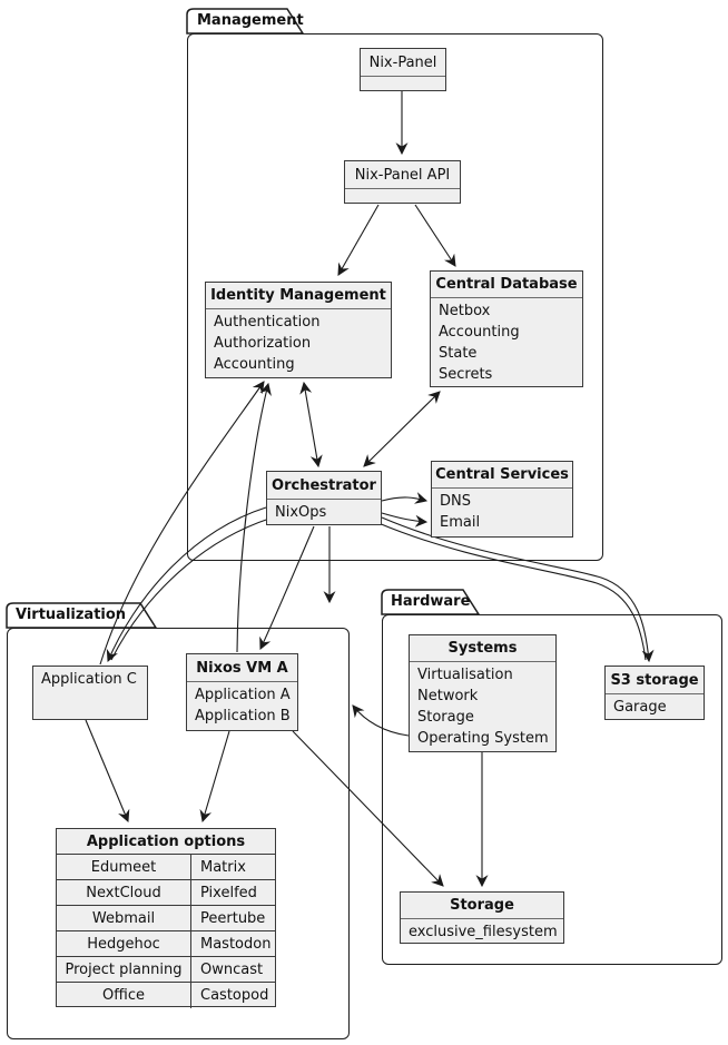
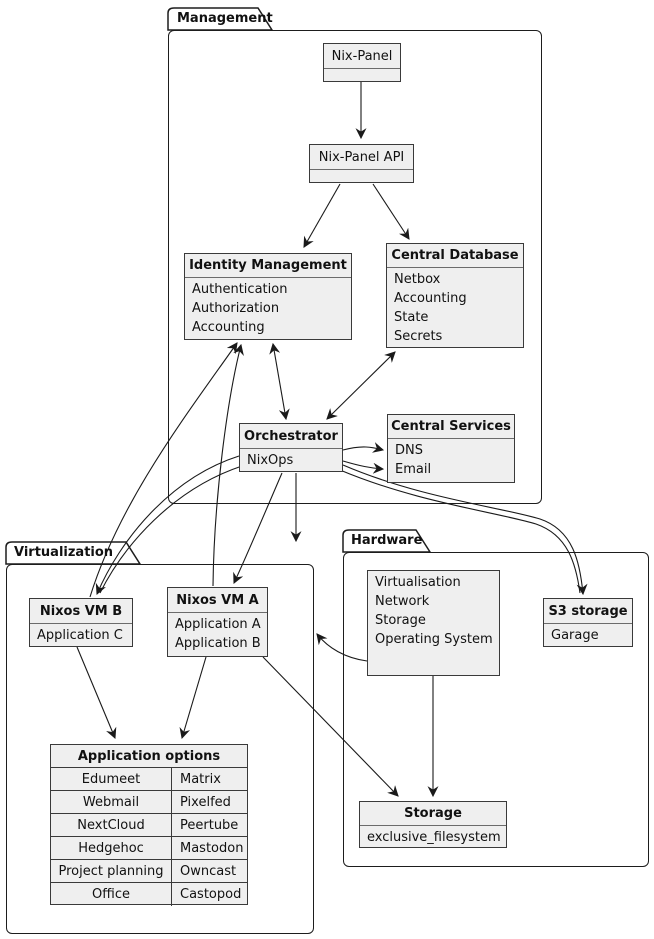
  Management
  Virtualization
  Hardware
  Nix-Panel
  Nix-Panel API
  Identity Management
  Authentication
  Authorization
  Accounting
  Central Database
  Netbox
  Accounting
  State
  Secrets
  Orchestrator
  NixOps
  Central Services
  DNS
  Email
+ Nixos VM B
  Application C
  Nixos VM A
  Application A
  Application B
- Systems
  Virtualisation
  Network
  Storage
  Operating System
  S3 storage
  Garage
  Storage
  exclusive_filesystem
  Application options
  Edumeet
  Matrix
- NextCloud
+ Webmail
  Pixelfed
- Webmail
+ NextCloud
  Peertube
  Hedgehoc
  Mastodon
  Project planning
  Owncast
  Office
  Castopod
